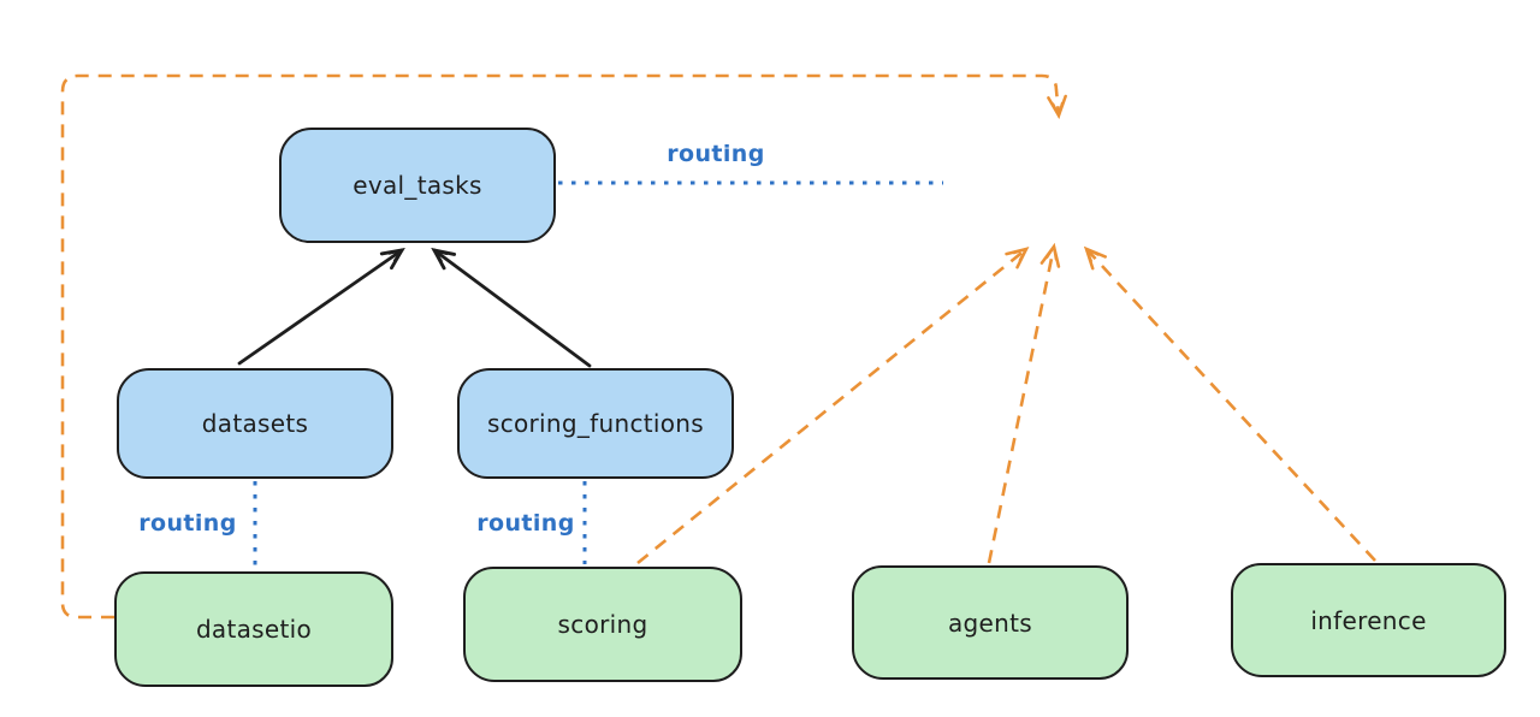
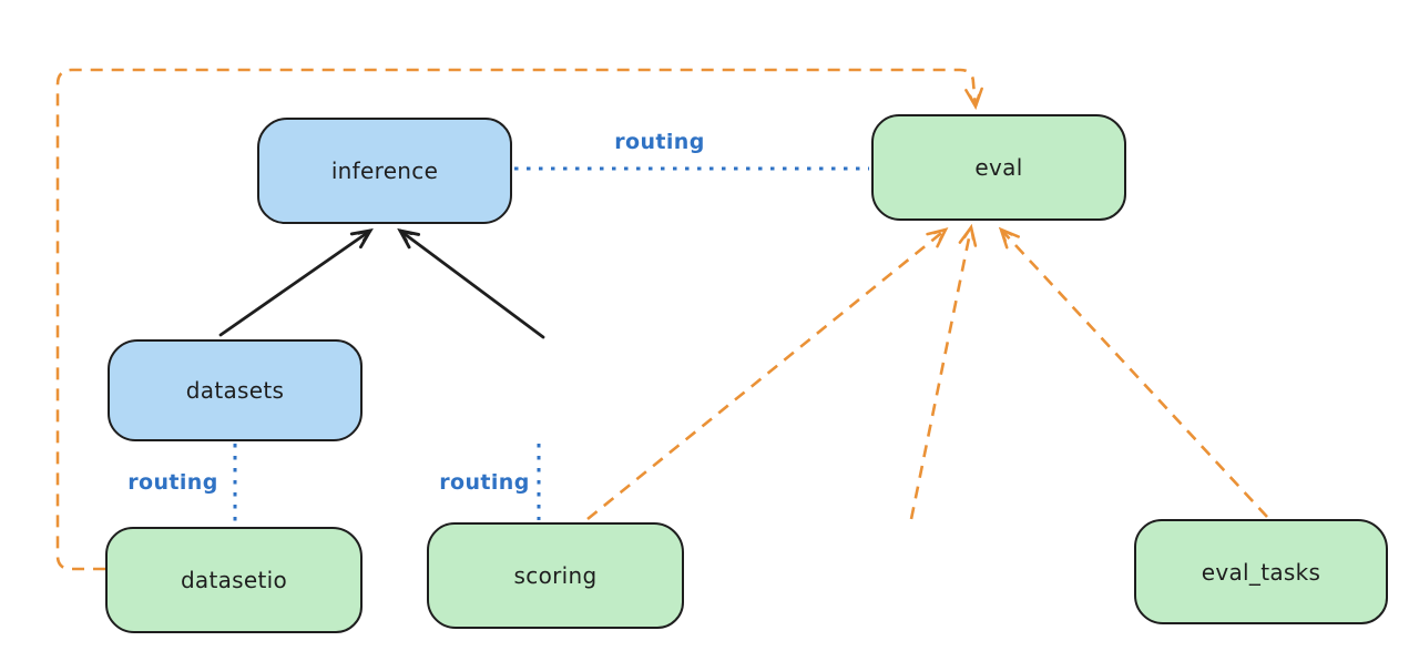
- eval_tasks
+ inference
+ eval
  datasets
- scoring_functions
  datasetio
  scoring
- agents
- inference
+ eval_tasks
  routing
  routing
  routing
